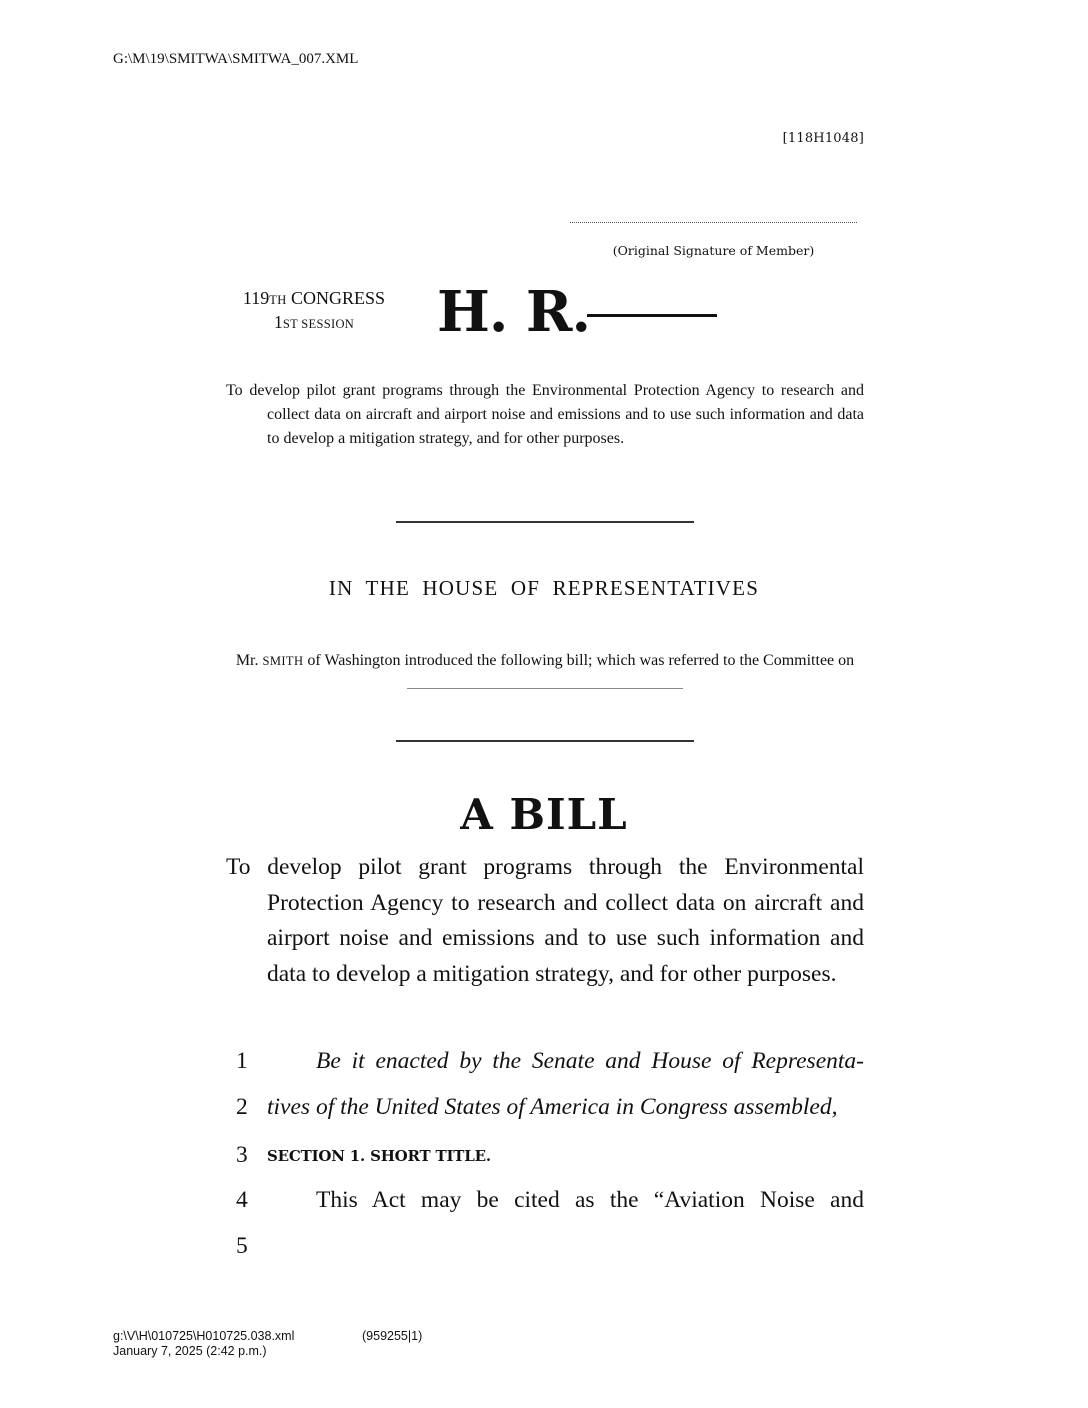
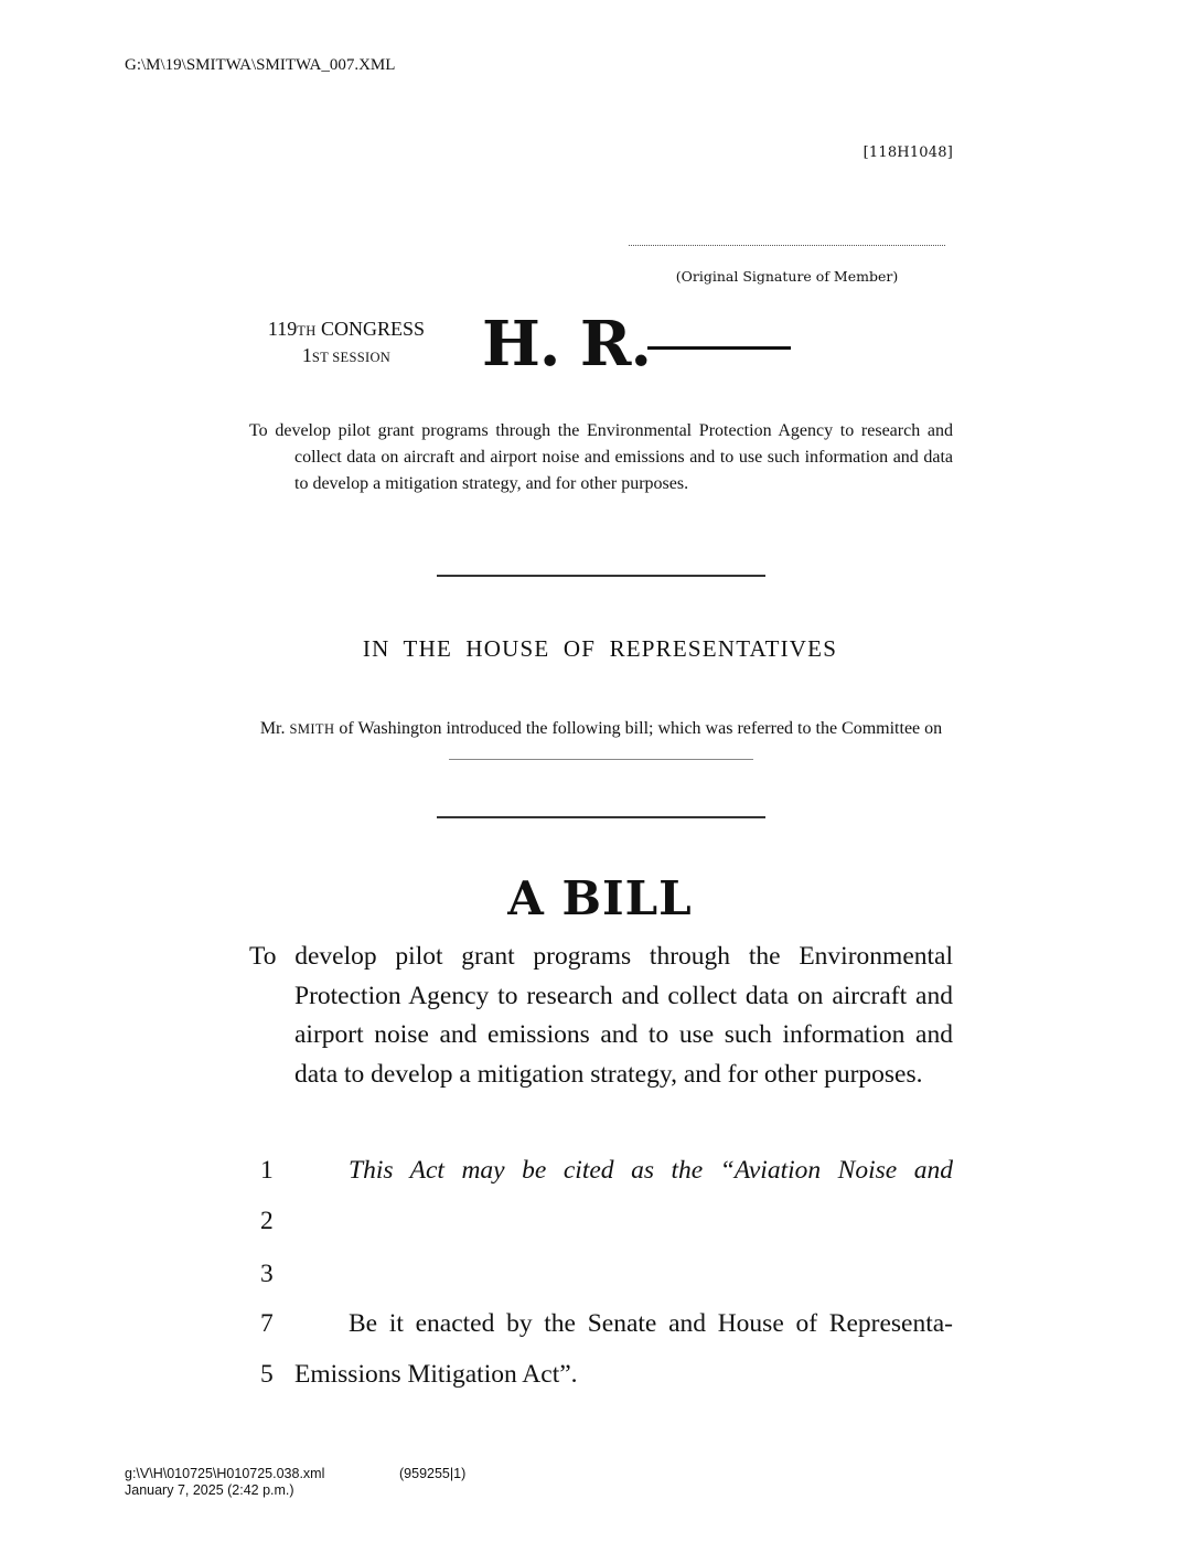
  G:\M\19\SMITWA\SMITWA_007.XML
  [118H1048]
  (Original Signature of Member)
  119TH CONGRESS
  1ST SESSION
  H. R.
  To develop pilot grant programs through the Environmental Protection Agency to research and collect data on aircraft and airport noise and emissions and to use such information and data to develop a mitigation strategy, and for other purposes.
  IN THE HOUSE OF REPRESENTATIVES
  Mr. SMITH of Washington introduced the following bill; which was referred to the Committee on
  A BILL
  To develop pilot grant programs through the Environmental Protection Agency to research and collect data on aircraft and airport noise and emissions and to use such information and data to develop a mitigation strategy, and for other purposes.
  1
- Be it enacted by the Senate and House of Representa-
+ This Act may be cited as the “Aviation Noise and
  2
- tives of the United States of America in Congress assembled,
  3
- SECTION 1. SHORT TITLE.
- 4
+ 7
- This Act may be cited as the “Aviation Noise and
+ Be it enacted by the Senate and House of Representa-
  5
+ Emissions Mitigation Act”.
  g:\V\H\010725\H010725.038.xml
  (959255|1)
  January 7, 2025 (2:42 p.m.)
